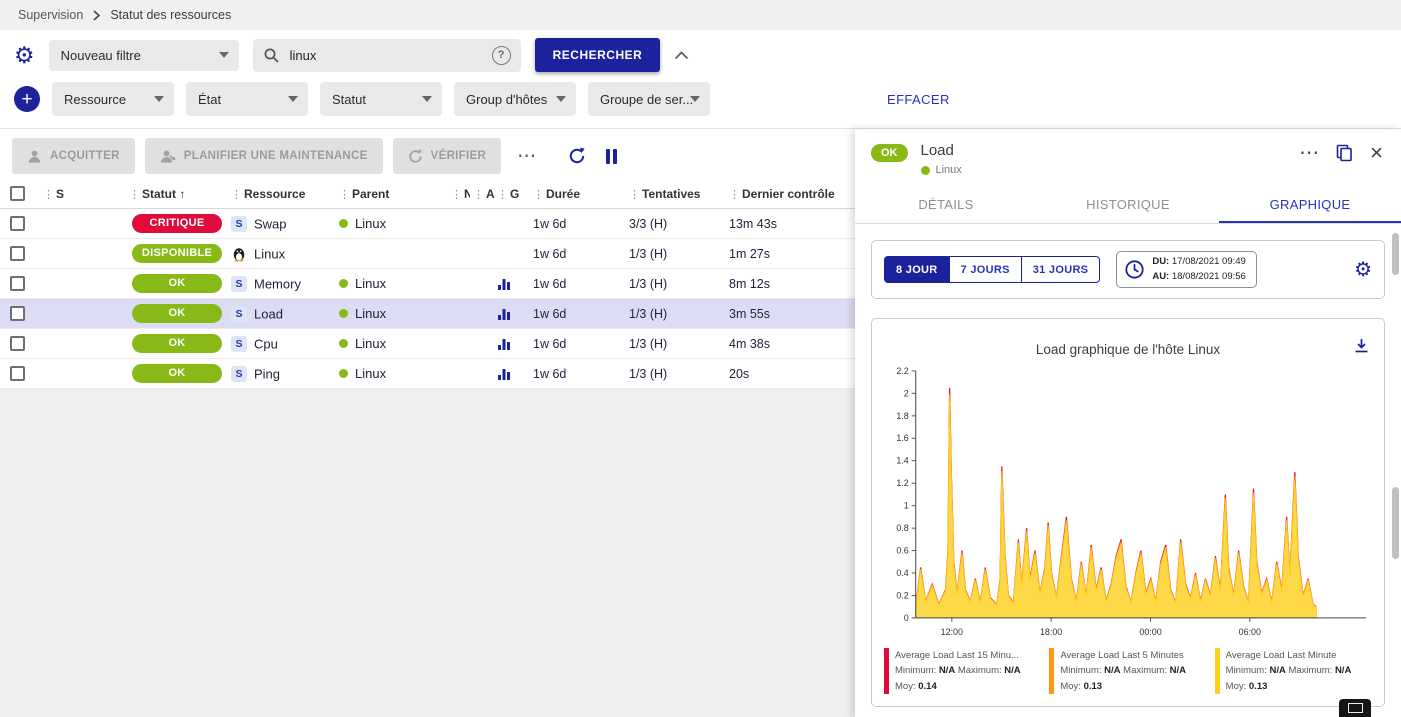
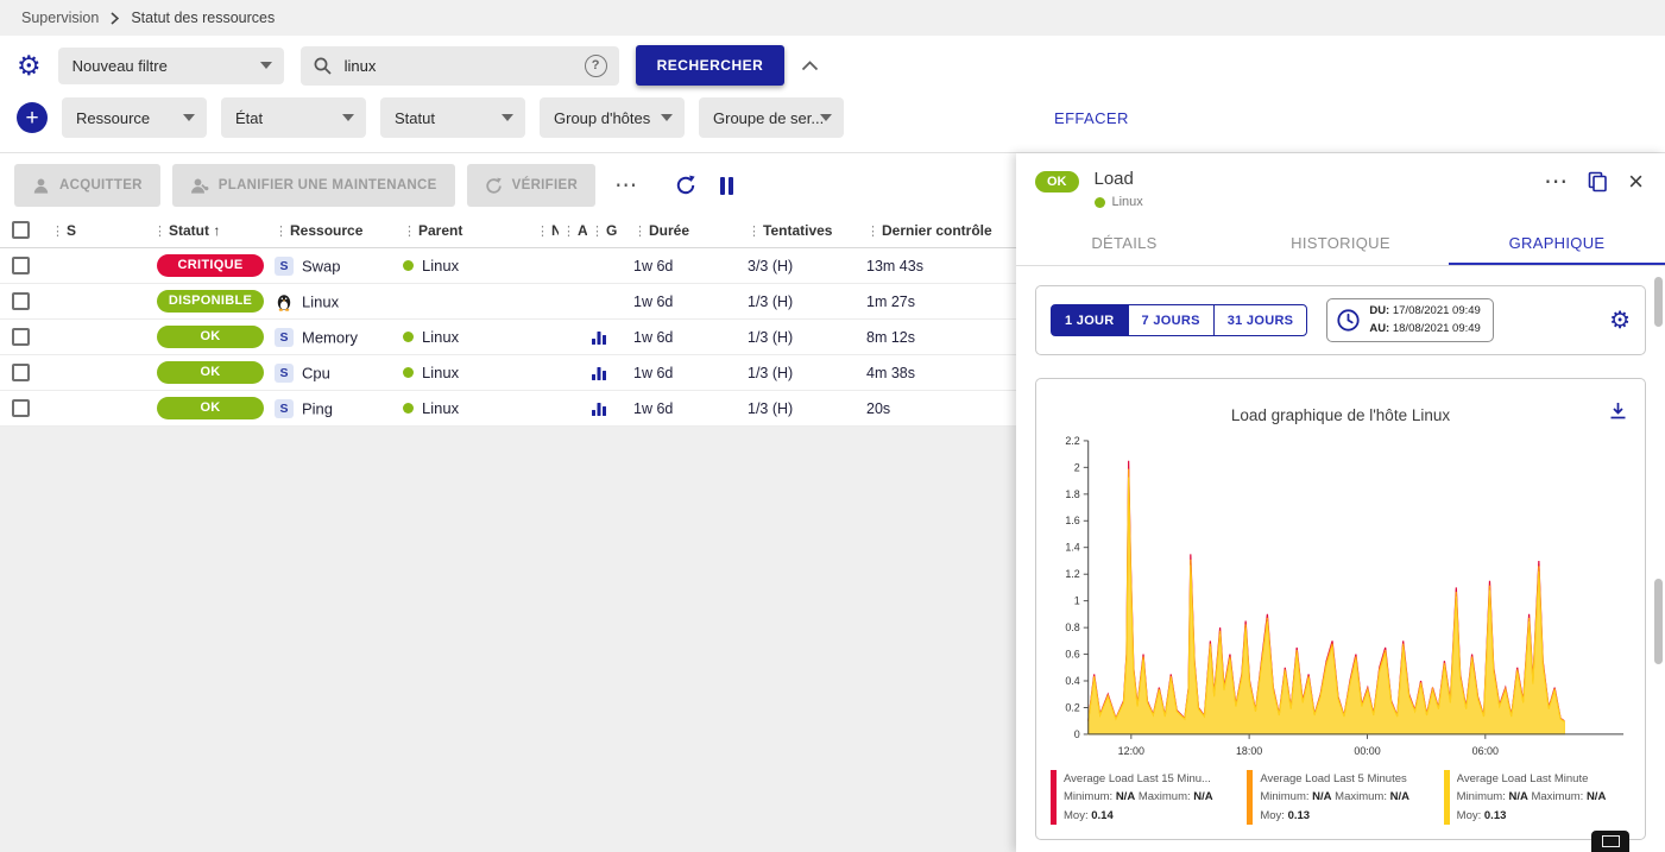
  Supervision
  Statut des ressources
  ⚙
  Nouveau filtre
  linux
  ?
  RECHERCHER
  +
  Ressource
  État
  Statut
  Group d'hôtes
  Groupe de ser...
  EFFACER
  ACQUITTER
  PLANIFIER UNE MAINTENANCE
  VÉRIFIER
  ⋯
  	⋮ S	⋮ Statut ↑	⋮ Ressource	⋮ Parent	⋮ N	⋮ A	⋮ G	⋮ Durée	⋮ Tentatives	⋮ Dernier contrôle
  		CRITIQUE	S Swap	Linux				1w 6d	3/3 (H)	13m 43s
  		DISPONIBLE	Linux					1w 6d	1/3 (H)	1m 27s
  		OK	S Memory	Linux				1w 6d	1/3 (H)	8m 12s
- 		OK	S Load	Linux				1w 6d	1/3 (H)	3m 55s
  		OK	S Cpu	Linux				1w 6d	1/3 (H)	4m 38s
  		OK	S Ping	Linux				1w 6d	1/3 (H)	20s
  OK
  Load
  Linux
  ⋯
  ×
  DÉTAILS
  HISTORIQUE
  GRAPHIQUE
- 8 JOUR
+ 1 JOUR
  7 JOURS
  31 JOURS
  DU: 17/08/2021 09:49
- AU: 18/08/2021 09:56
+ AU: 18/08/2021 09:49
  ⚙
  Load graphique de l'hôte Linux
  0
  0.2
  0.4
  0.6
  0.8
  1
  1.2
  1.4
  1.6
  1.8
  2
  2.2
  12:00
  18:00
  00:00
  06:00
  Average Load Last 15 Minu...
  Minimum: N/A Maximum: N/A
  Moy: 0.14
  Average Load Last 5 Minutes
  Minimum: N/A Maximum: N/A
  Moy: 0.13
  Average Load Last Minute
  Minimum: N/A Maximum: N/A
  Moy: 0.13
